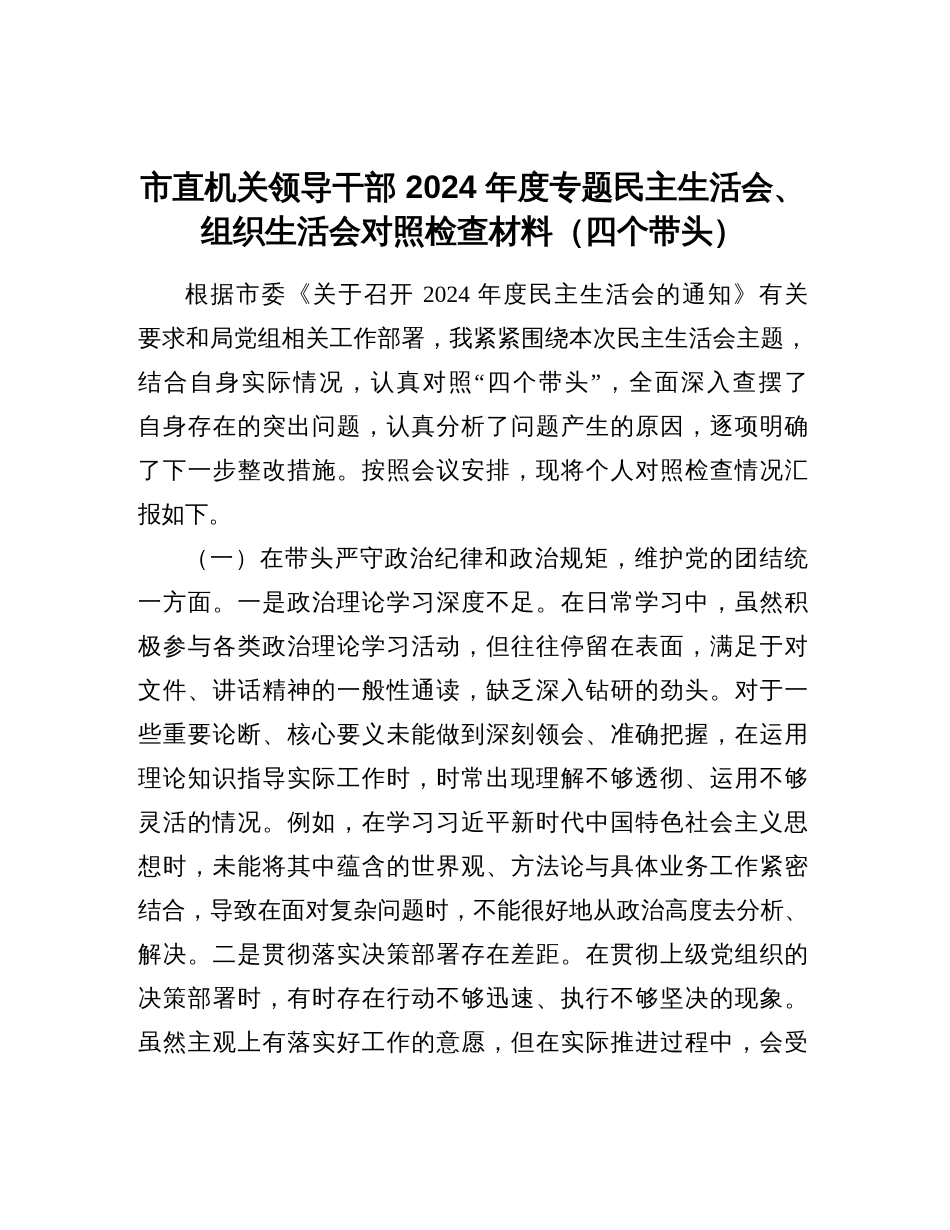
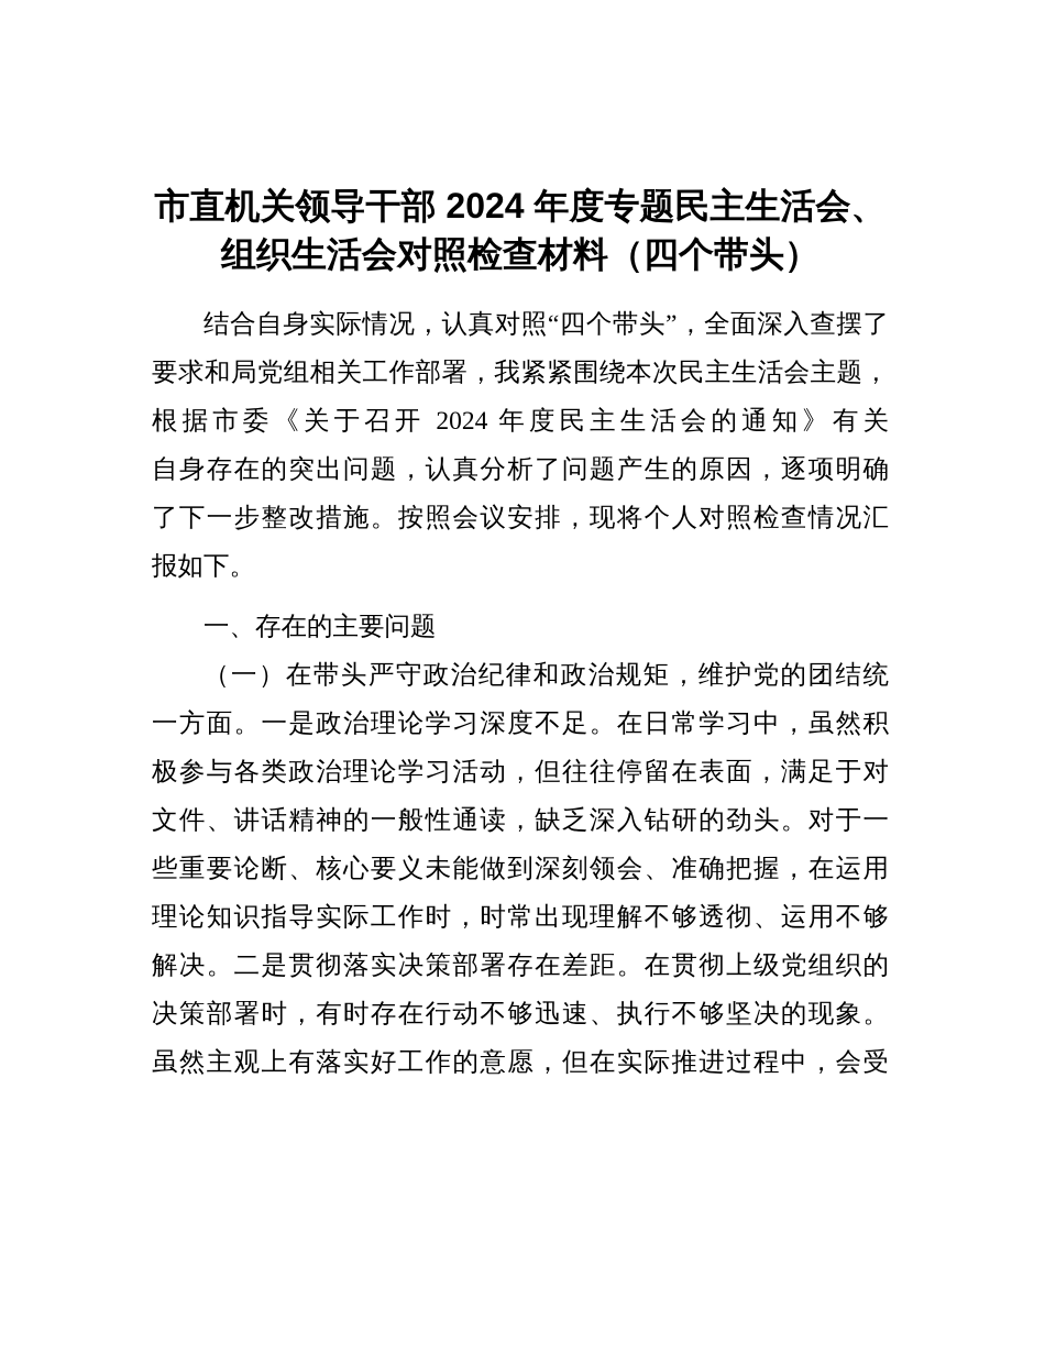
  市直机关领导干部 2024 年度专题民主生活会、
  组织生活会对照检查材料（四个带头）
- 根据市委《关于召开 2024 年度民主生活会的通知》有关
+ 结合自身实际情况，认真对照“四个带头”，全面深入查摆了
  要求和局党组相关工作部署，我紧紧围绕本次民主生活会主题，
- 结合自身实际情况，认真对照“四个带头”，全面深入查摆了
+ 根据市委《关于召开 2024 年度民主生活会的通知》有关
  自身存在的突出问题，认真分析了问题产生的原因，逐项明确
  了下一步整改措施。按照会议安排，现将个人对照检查情况汇
  报如下。
+ 一、存在的主要问题
  （一）在带头严守政治纪律和政治规矩，维护党的团结统
  一方面。一是政治理论学习深度不足。在日常学习中，虽然积
  极参与各类政治理论学习活动，但往往停留在表面，满足于对
  文件、讲话精神的一般性通读，缺乏深入钻研的劲头。对于一
  些重要论断、核心要义未能做到深刻领会、准确把握，在运用
  理论知识指导实际工作时，时常出现理解不够透彻、运用不够
- 灵活的情况。例如，在学习习近平新时代中国特色社会主义思
- 想时，未能将其中蕴含的世界观、方法论与具体业务工作紧密
- 结合，导致在面对复杂问题时，不能很好地从政治高度去分析、
  解决。二是贯彻落实决策部署存在差距。在贯彻上级党组织的
  决策部署时，有时存在行动不够迅速、执行不够坚决的现象。
  虽然主观上有落实好工作的意愿，但在实际推进过程中，会受
